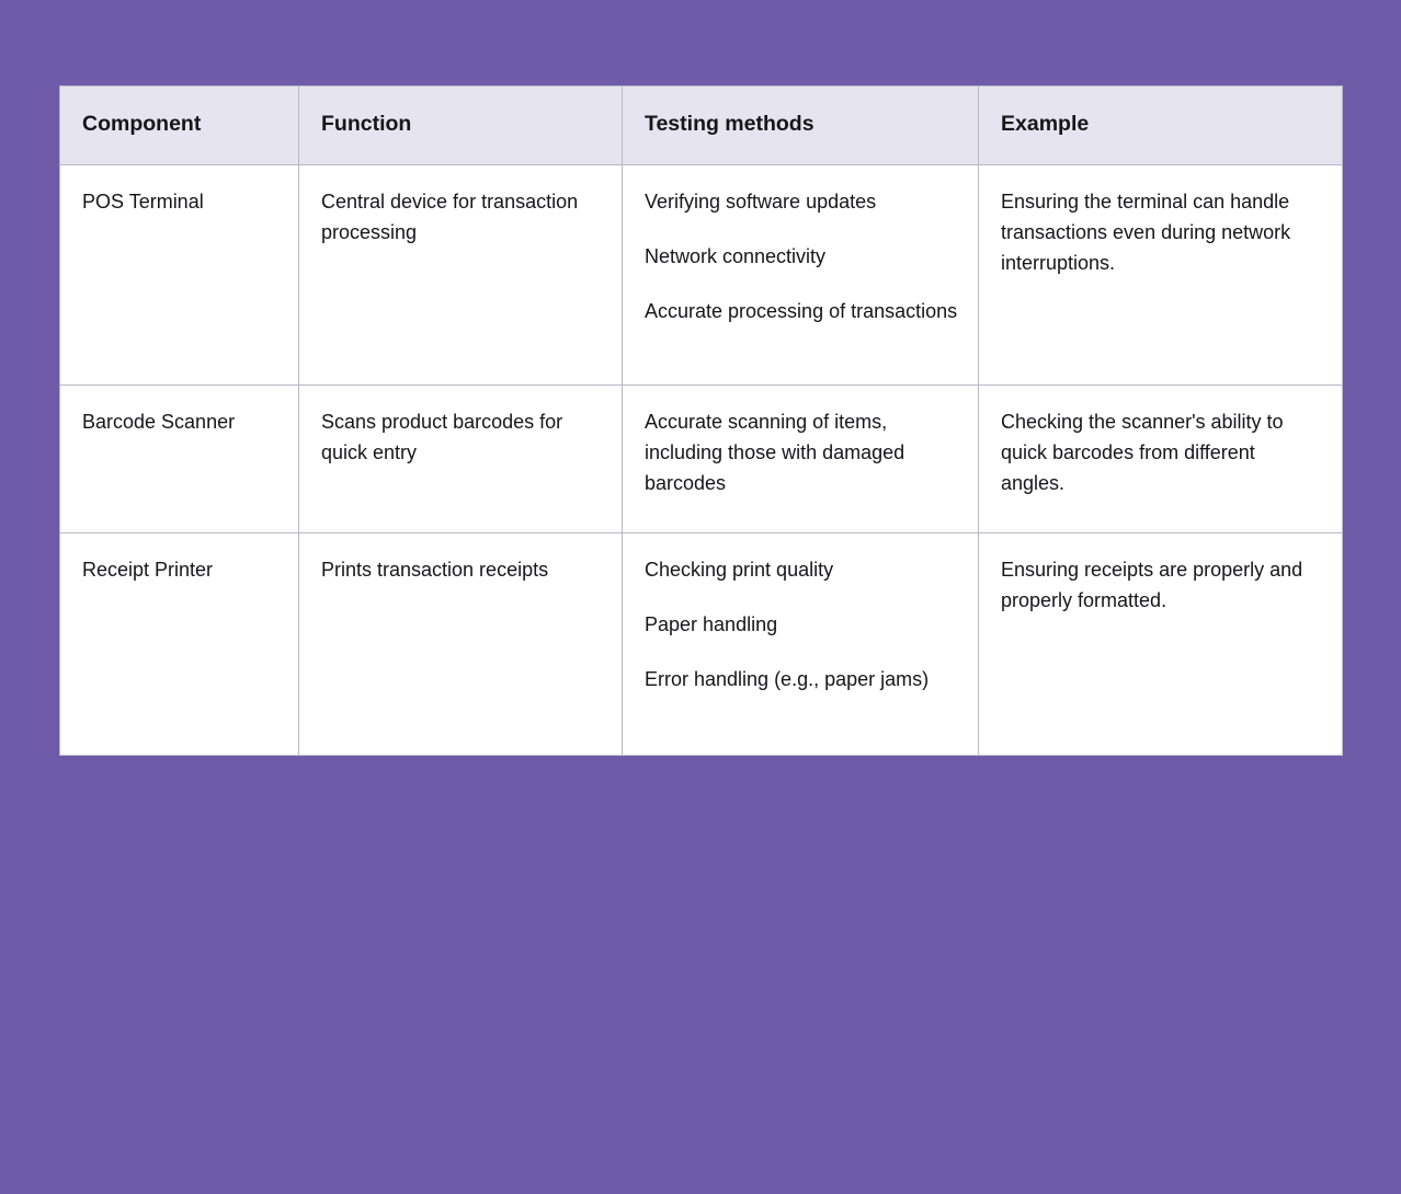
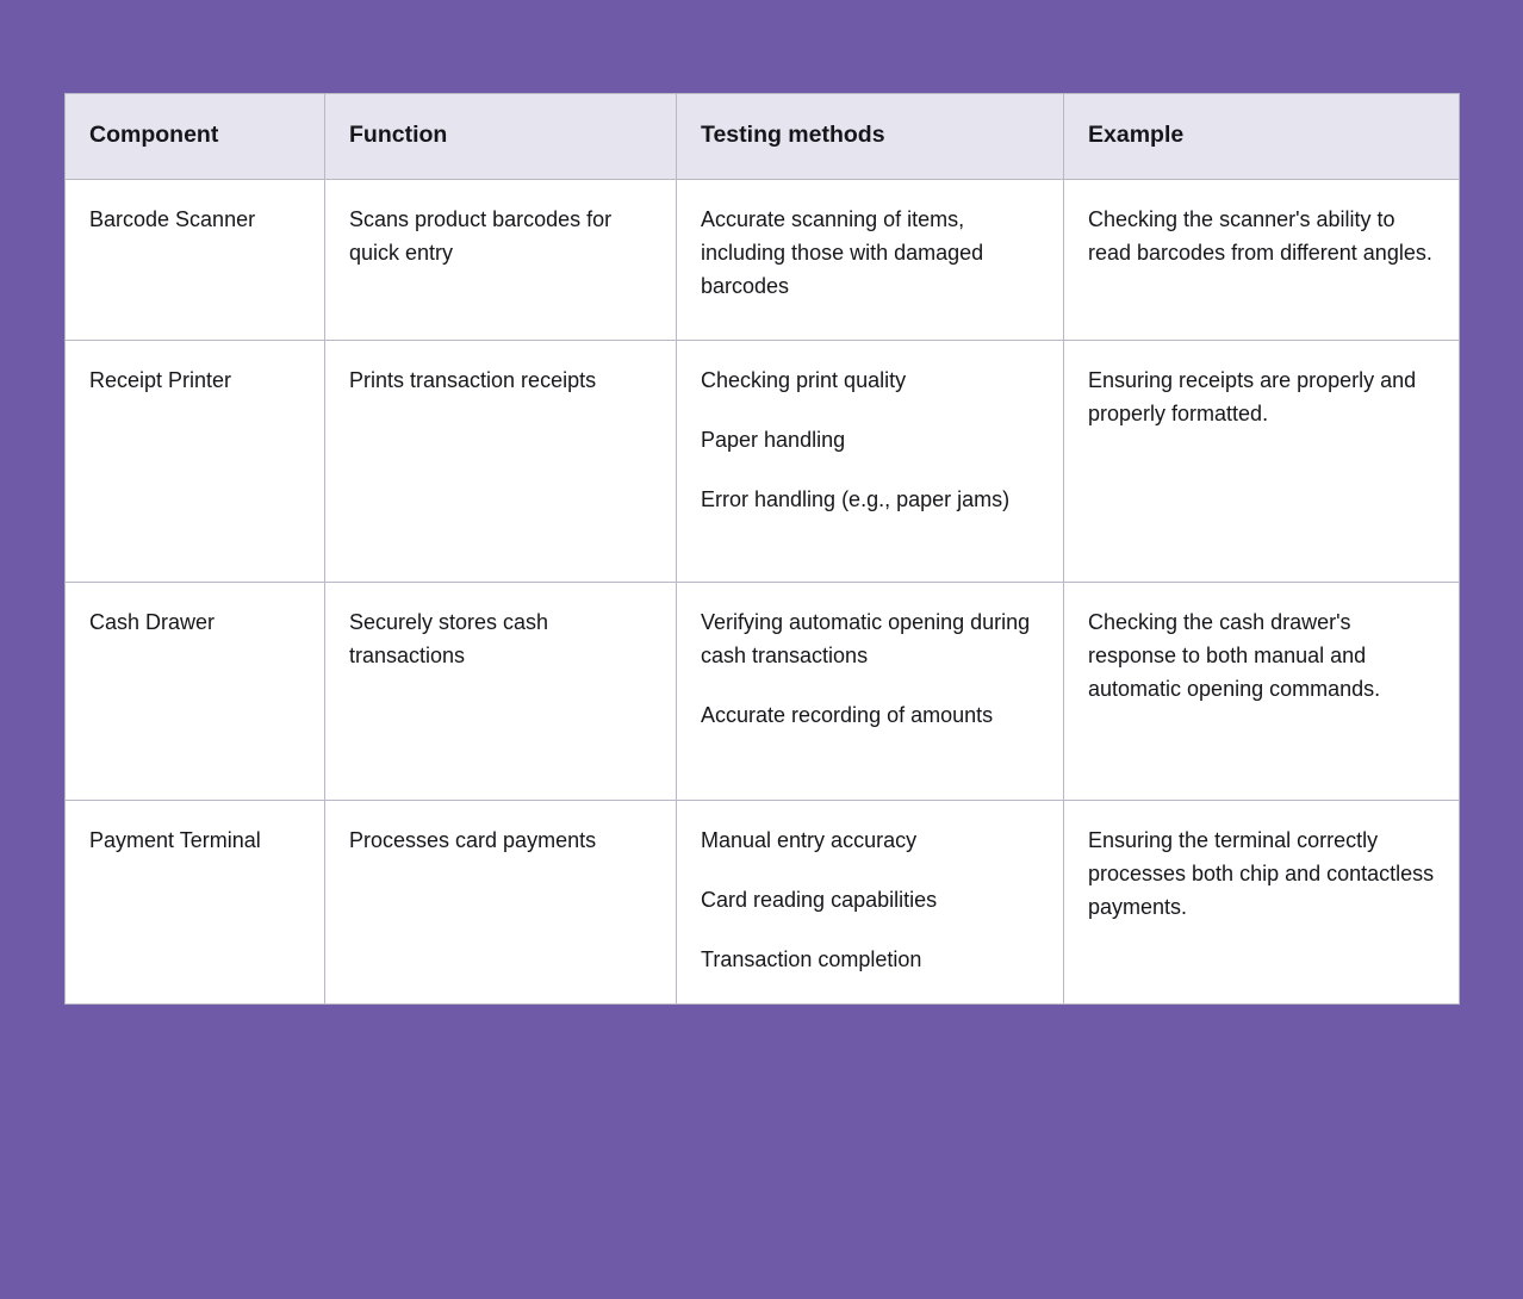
  Component	Function	Testing methods	Example
- POS Terminal	Central device for transaction processing	Verifying software updates Network connectivity Accurate processing of transactions	Ensuring the terminal can handle transactions even during network interruptions.
- Barcode Scanner	Scans product barcodes for quick entry	Accurate scanning of items, including those with damaged barcodes	Checking the scanner's ability to quick barcodes from different angles.
+ Barcode Scanner	Scans product barcodes for quick entry	Accurate scanning of items, including those with damaged barcodes	Checking the scanner's ability to read barcodes from different angles.
  Receipt Printer	Prints transaction receipts	Checking print quality Paper handling Error handling (e.g., paper jams)	Ensuring receipts are properly and properly formatted.
+ Cash Drawer	Securely stores cash transactions	Verifying automatic opening during cash transactions Accurate recording of amounts	Checking the cash drawer's response to both manual and automatic opening commands.
+ Payment Terminal	Processes card payments	Manual entry accuracy Card reading capabilities Transaction completion	Ensuring the terminal correctly processes both chip and contactless payments.
